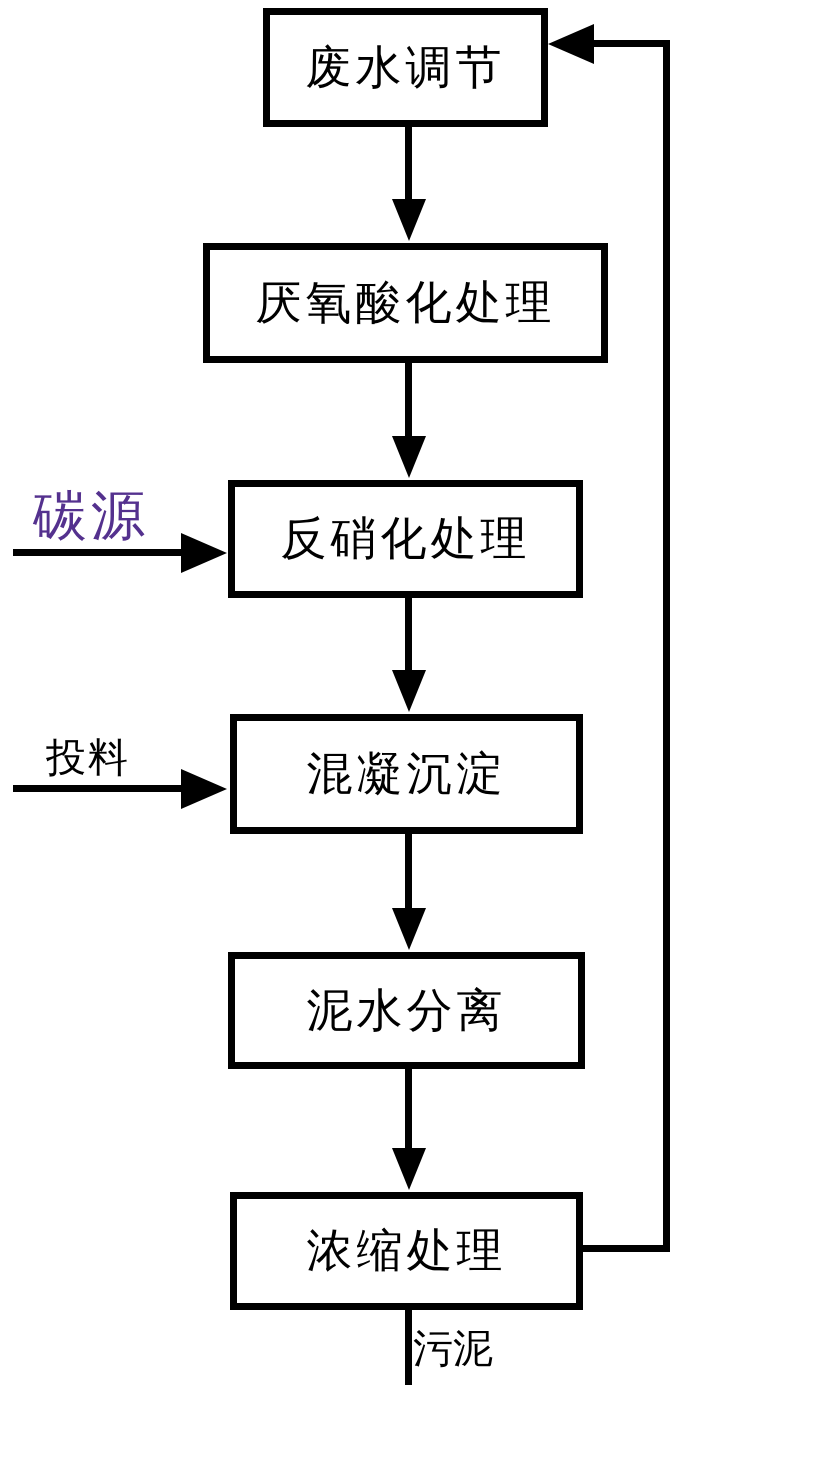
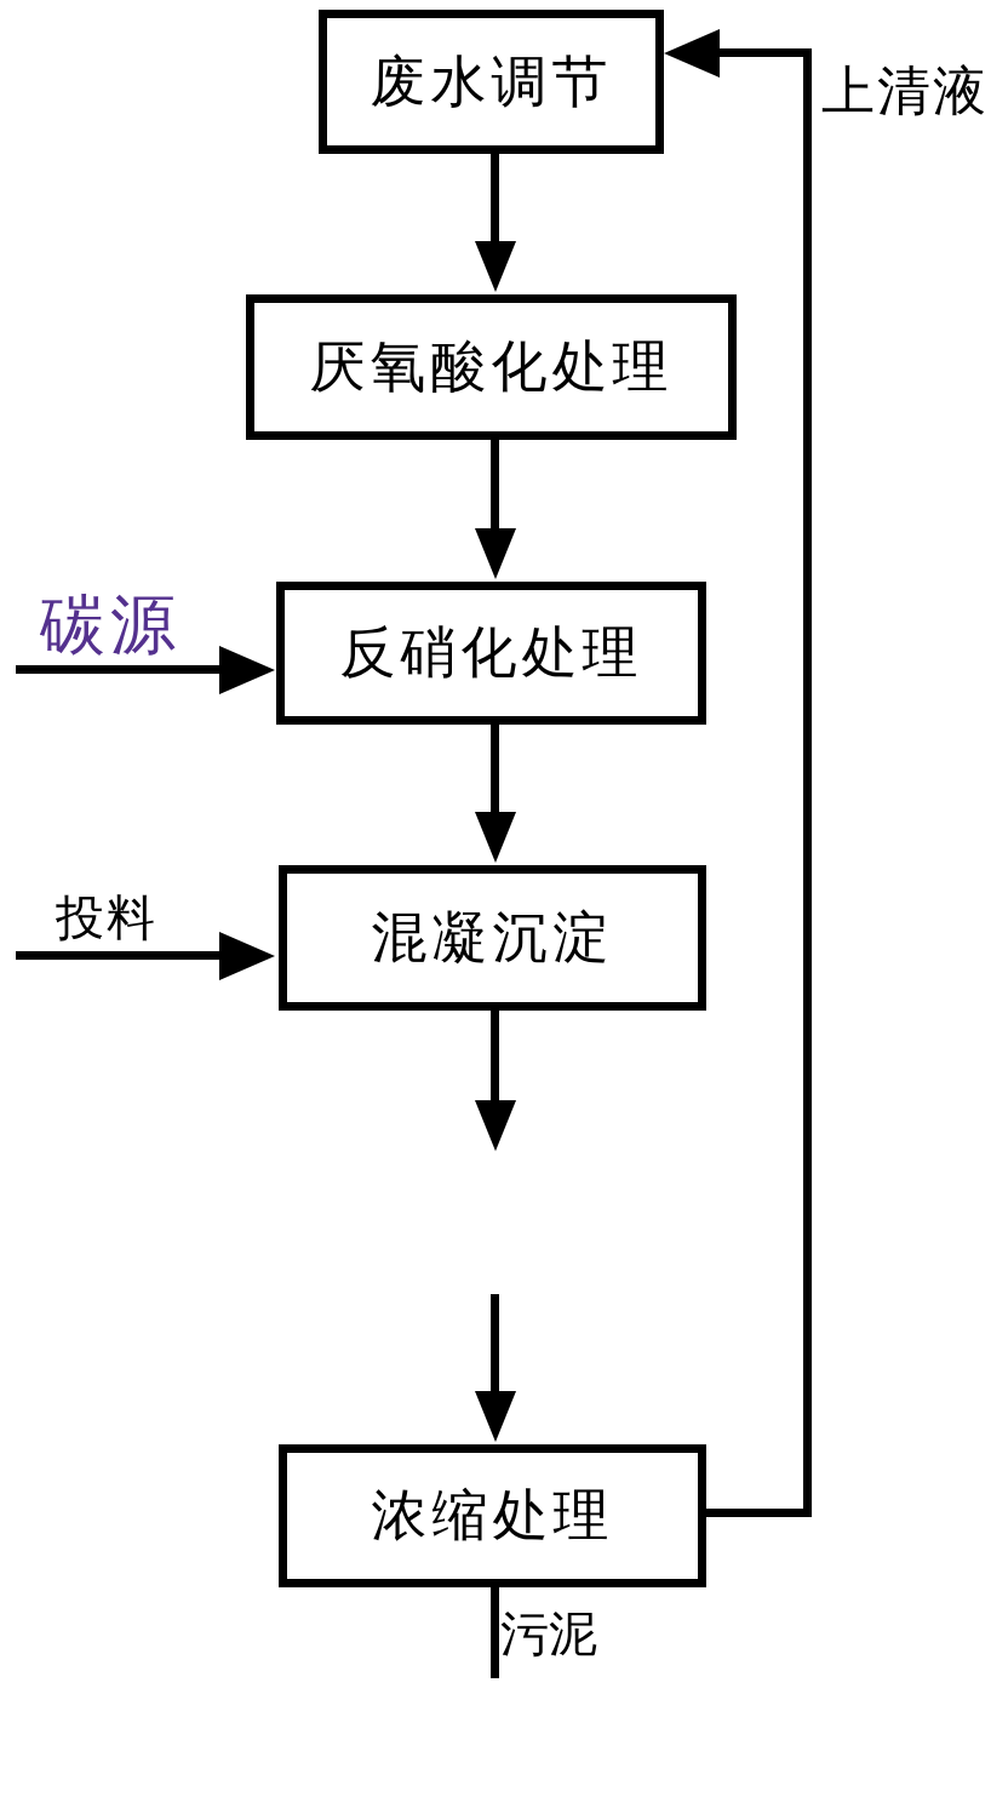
  废水调节
  厌氧酸化处理
  反硝化处理
  混凝沉淀
- 泥水分离
  浓缩处理
  污泥
  碳源
  投料
+ 上清液
